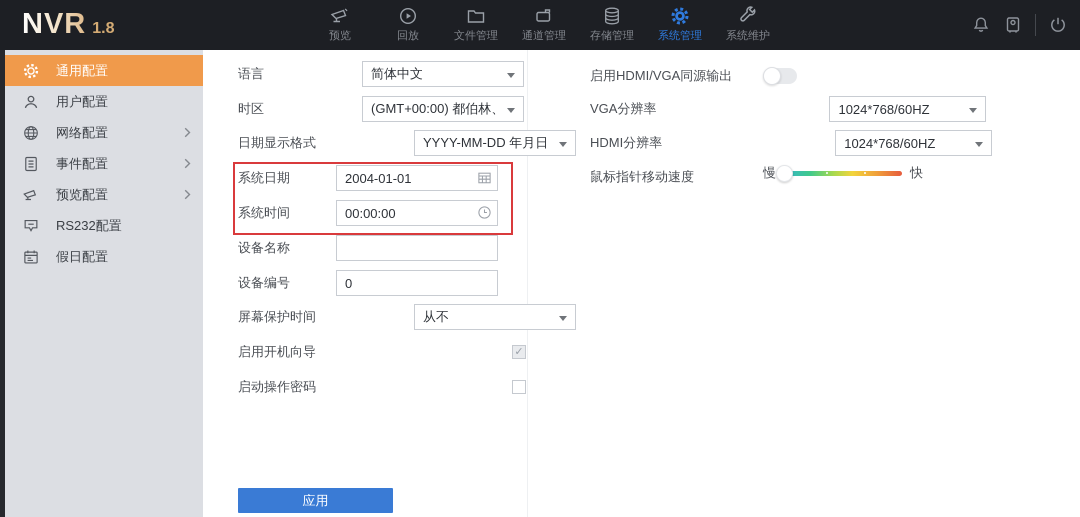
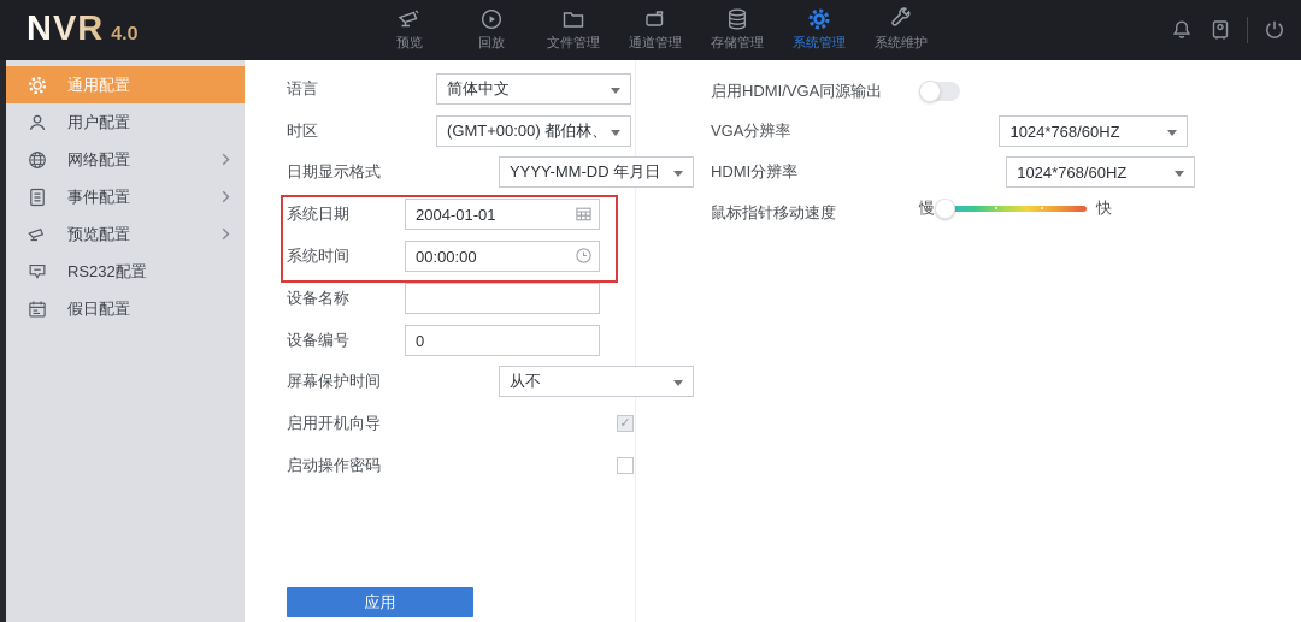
  NVR
- 1.8
+ 4.0
  预览
  回放
  文件管理
  通道管理
  存储管理
  系统管理
  系统维护
  通用配置
  用户配置
  网络配置
  事件配置
  预览配置
  RS232配置
  假日配置
  语言
  简体中文
  时区
  (GMT+00:00) 都伯林、
  日期显示格式
  YYYY-MM-DD 年月日
  系统日期
  2004-01-01
  系统时间
  00:00:00
  设备名称
  设备编号
  0
  屏幕保护时间
  从不
  启用开机向导
  ✓
  启动操作密码
  启用HDMI/VGA同源输出
  VGA分辨率
  1024*768/60HZ
  HDMI分辨率
  1024*768/60HZ
  鼠标指针移动速度
  慢
  快
  应用
